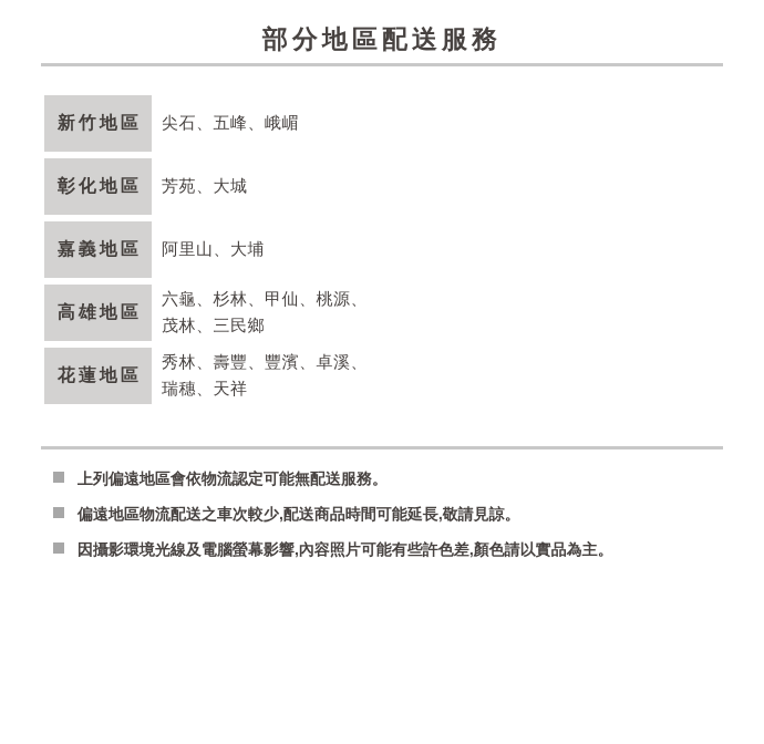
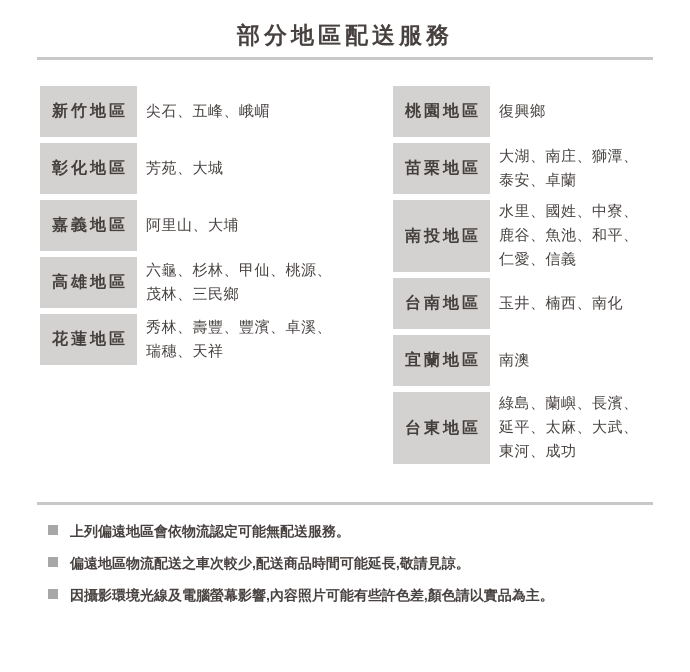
  部分地區配送服務
  新竹地區
  尖石、五峰、峨嵋
  彰化地區
  芳苑、大城
  嘉義地區
  阿里山、大埔
  高雄地區
  六龜、杉林、甲仙、桃源、
  茂林、三民鄉
  花蓮地區
  秀林、壽豐、豐濱、卓溪、
  瑞穗、天祥
+ 桃園地區
+ 復興鄉
+ 苗栗地區
+ 大湖、南庄、獅潭、
+ 泰安、卓蘭
+ 南投地區
+ 水里、國姓、中寮、
+ 鹿谷、魚池、和平、
+ 仁愛、信義
+ 台南地區
+ 玉井、楠西、南化
+ 宜蘭地區
+ 南澳
+ 台東地區
+ 綠島、蘭嶼、長濱、
+ 延平、太麻、大武、
+ 東河、成功
  上列偏遠地區會依物流認定可能無配送服務。
  偏遠地區物流配送之車次較少,配送商品時間可能延長,敬請見諒。
  因攝影環境光線及電腦螢幕影響,內容照片可能有些許色差,顏色請以實品為主。
